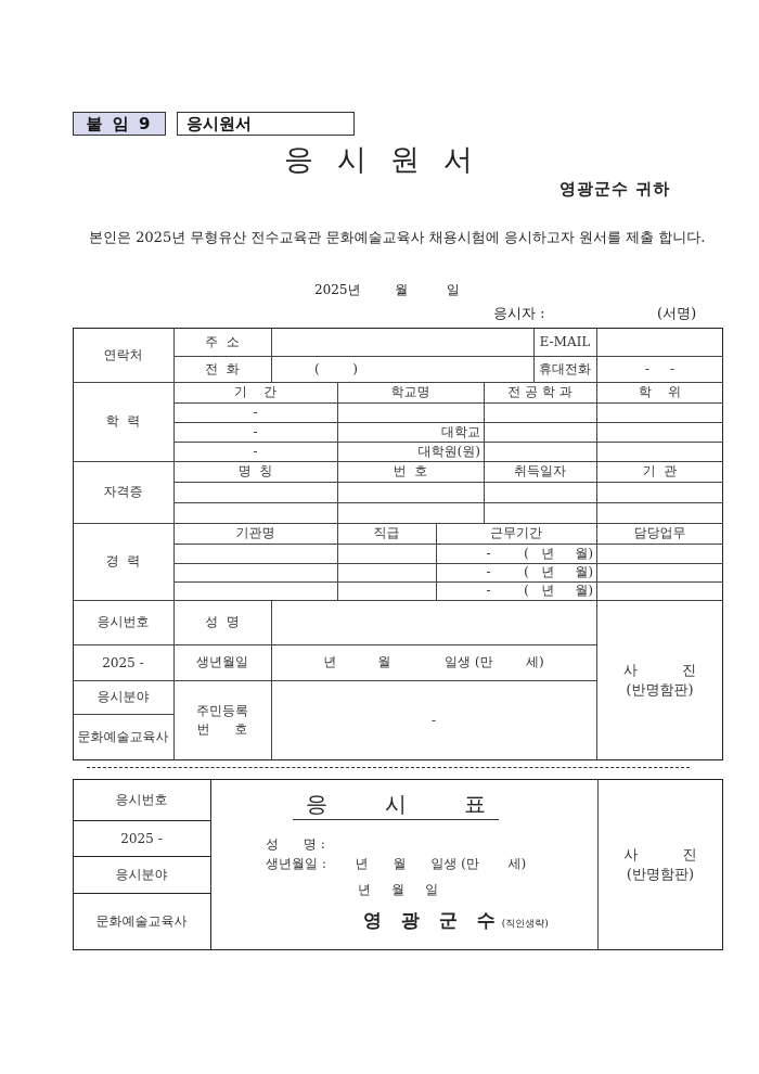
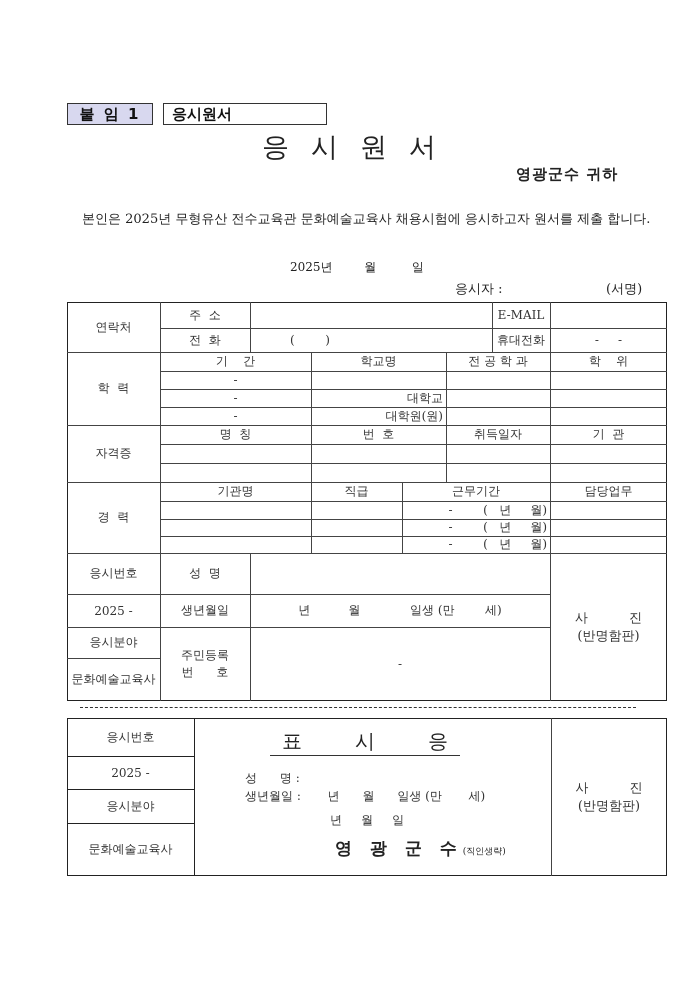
- 붙 임 9
+ 붙 임 1
  응시원서
  응시원서
  영광군수 귀하
  본인은 2025년 무형유산 전수교육관 문화예술교육사 채용시험에 응시하고자 원서를 제출 합니다.
  2025년 월 일
  응시자 :
  (서명)
  연락처
  주 소
  전 화
  ( )
  E-MAIL
  휴대전화
  - -
  학 력
  기 간
  학교명
  전 공 학 과
  학 위
  -
  -
  대학교
  -
  대학원(원)
  자격증
  명 칭
  번 호
  취득일자
  기 관
  경 력
  기관명
  직급
  근무기간
  담당업무
  - ( 년 월)
  - ( 년 월)
  - ( 년 월)
  응시번호
  2025 -
  응시분야
  문화예술교육사
  성 명
  생년월일
  년 월 일생 (만 세)
  주민등록
  번 호
  -
  사 진
  (반명함판)
  응시번호
  2025 -
  응시분야
  문화예술교육사
- 응
+ 표
  시
- 표
+ 응
  성 명 :
  생년월일 : 년 월 일생 (만 세)
  년 월 일
  영 광 군 수(직인생략)
  사 진
  (반명함판)
